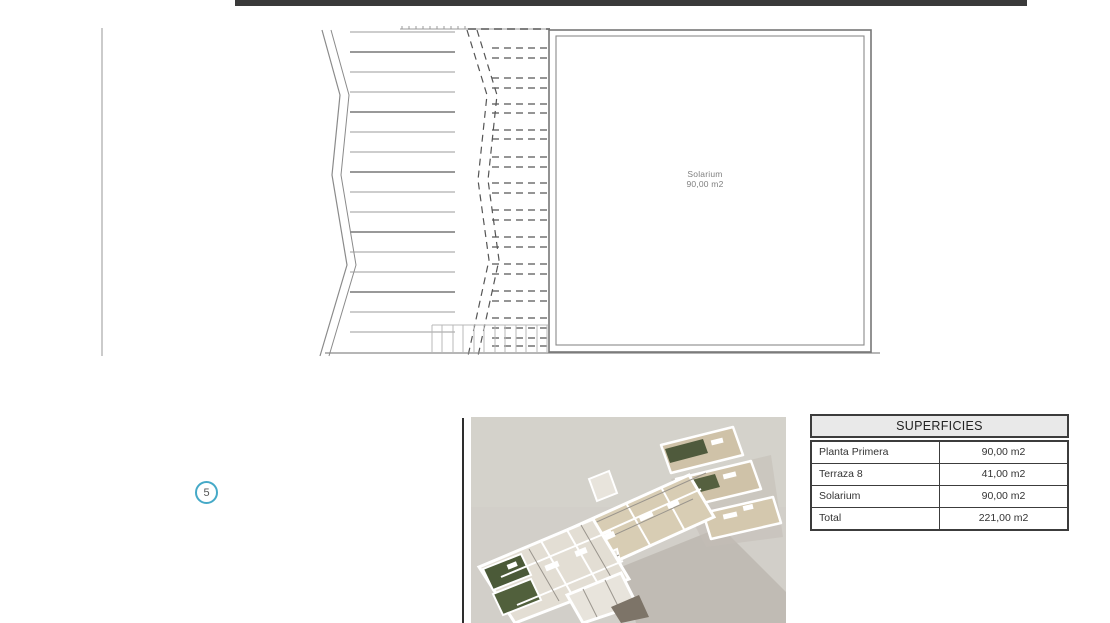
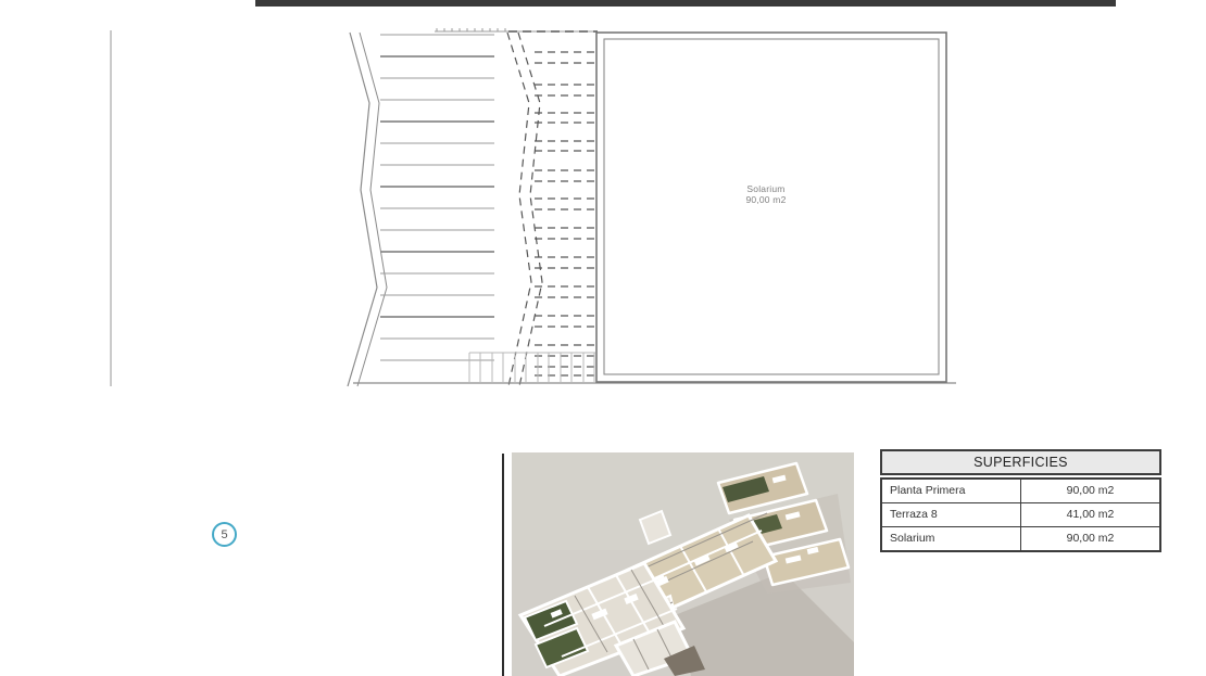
  Solarium
  90,00 m2
  5
  SUPERFICIES
  Planta Primera
  90,00 m2
  Terraza 8
  41,00 m2
  Solarium
  90,00 m2
- Total
- 221,00 m2
